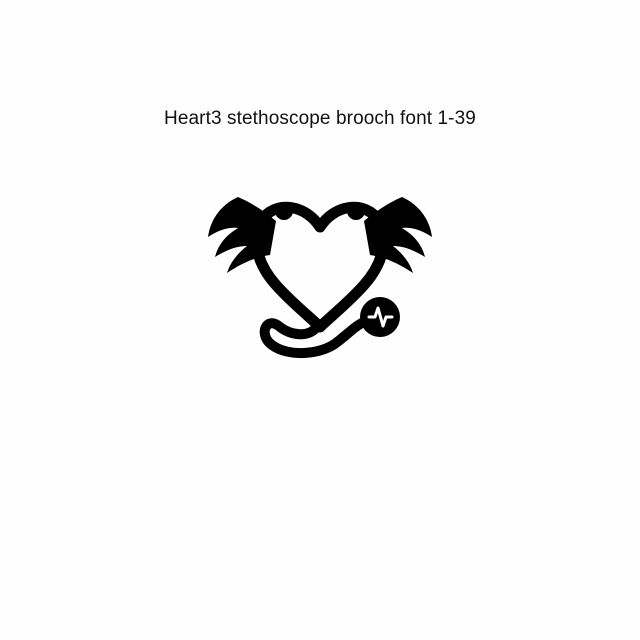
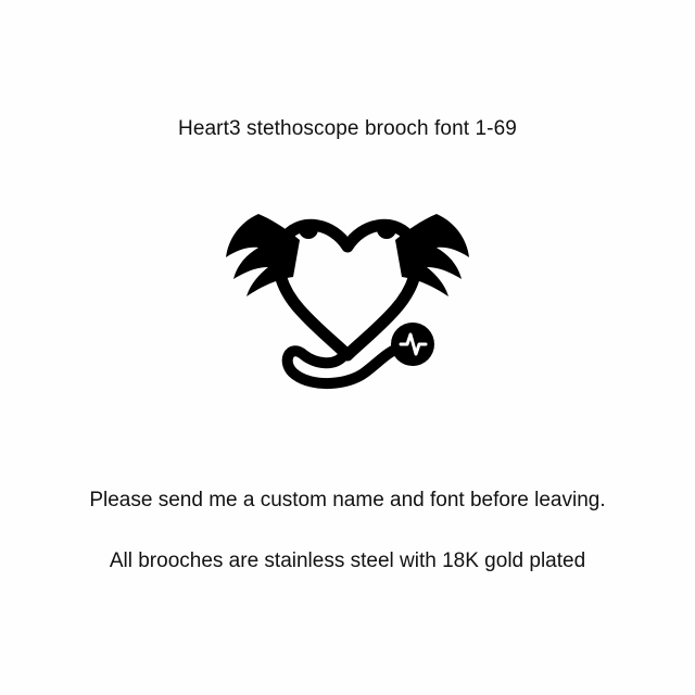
- Heart3 stethoscope brooch font 1-39
+ Heart3 stethoscope brooch font 1-69
+ Please send me a custom name and font before leaving.
+ All brooches are stainless steel with 18K gold plated
